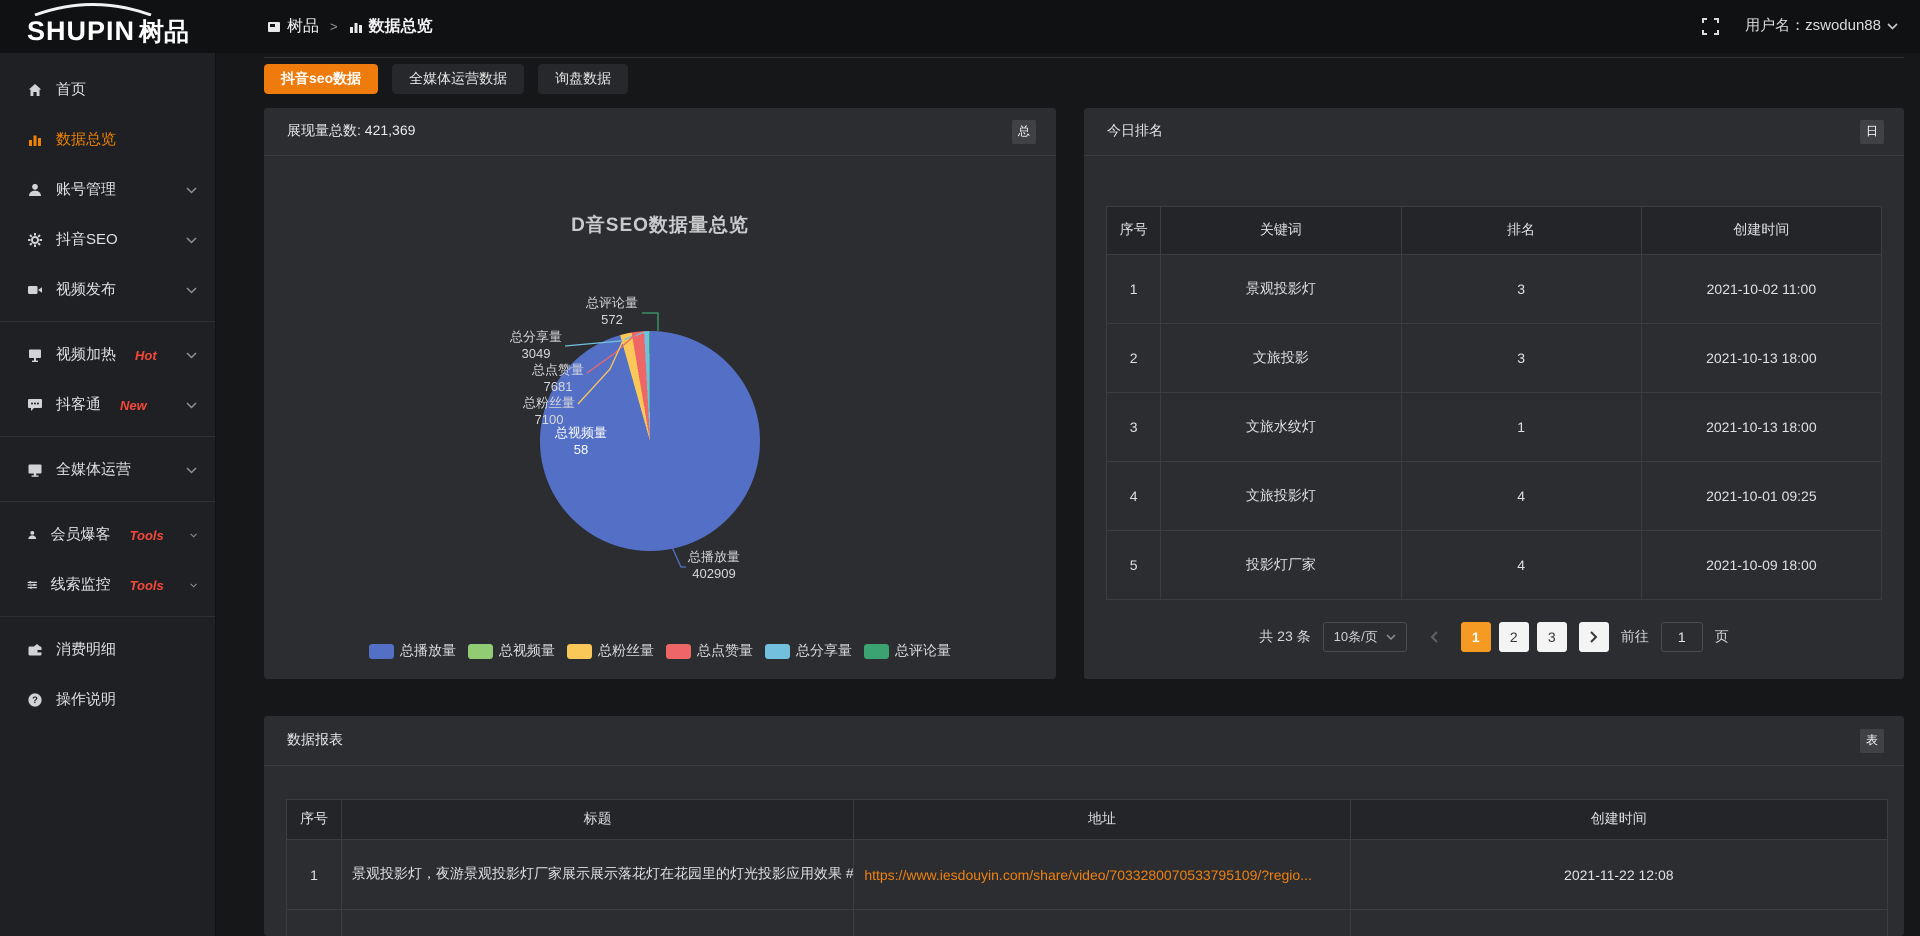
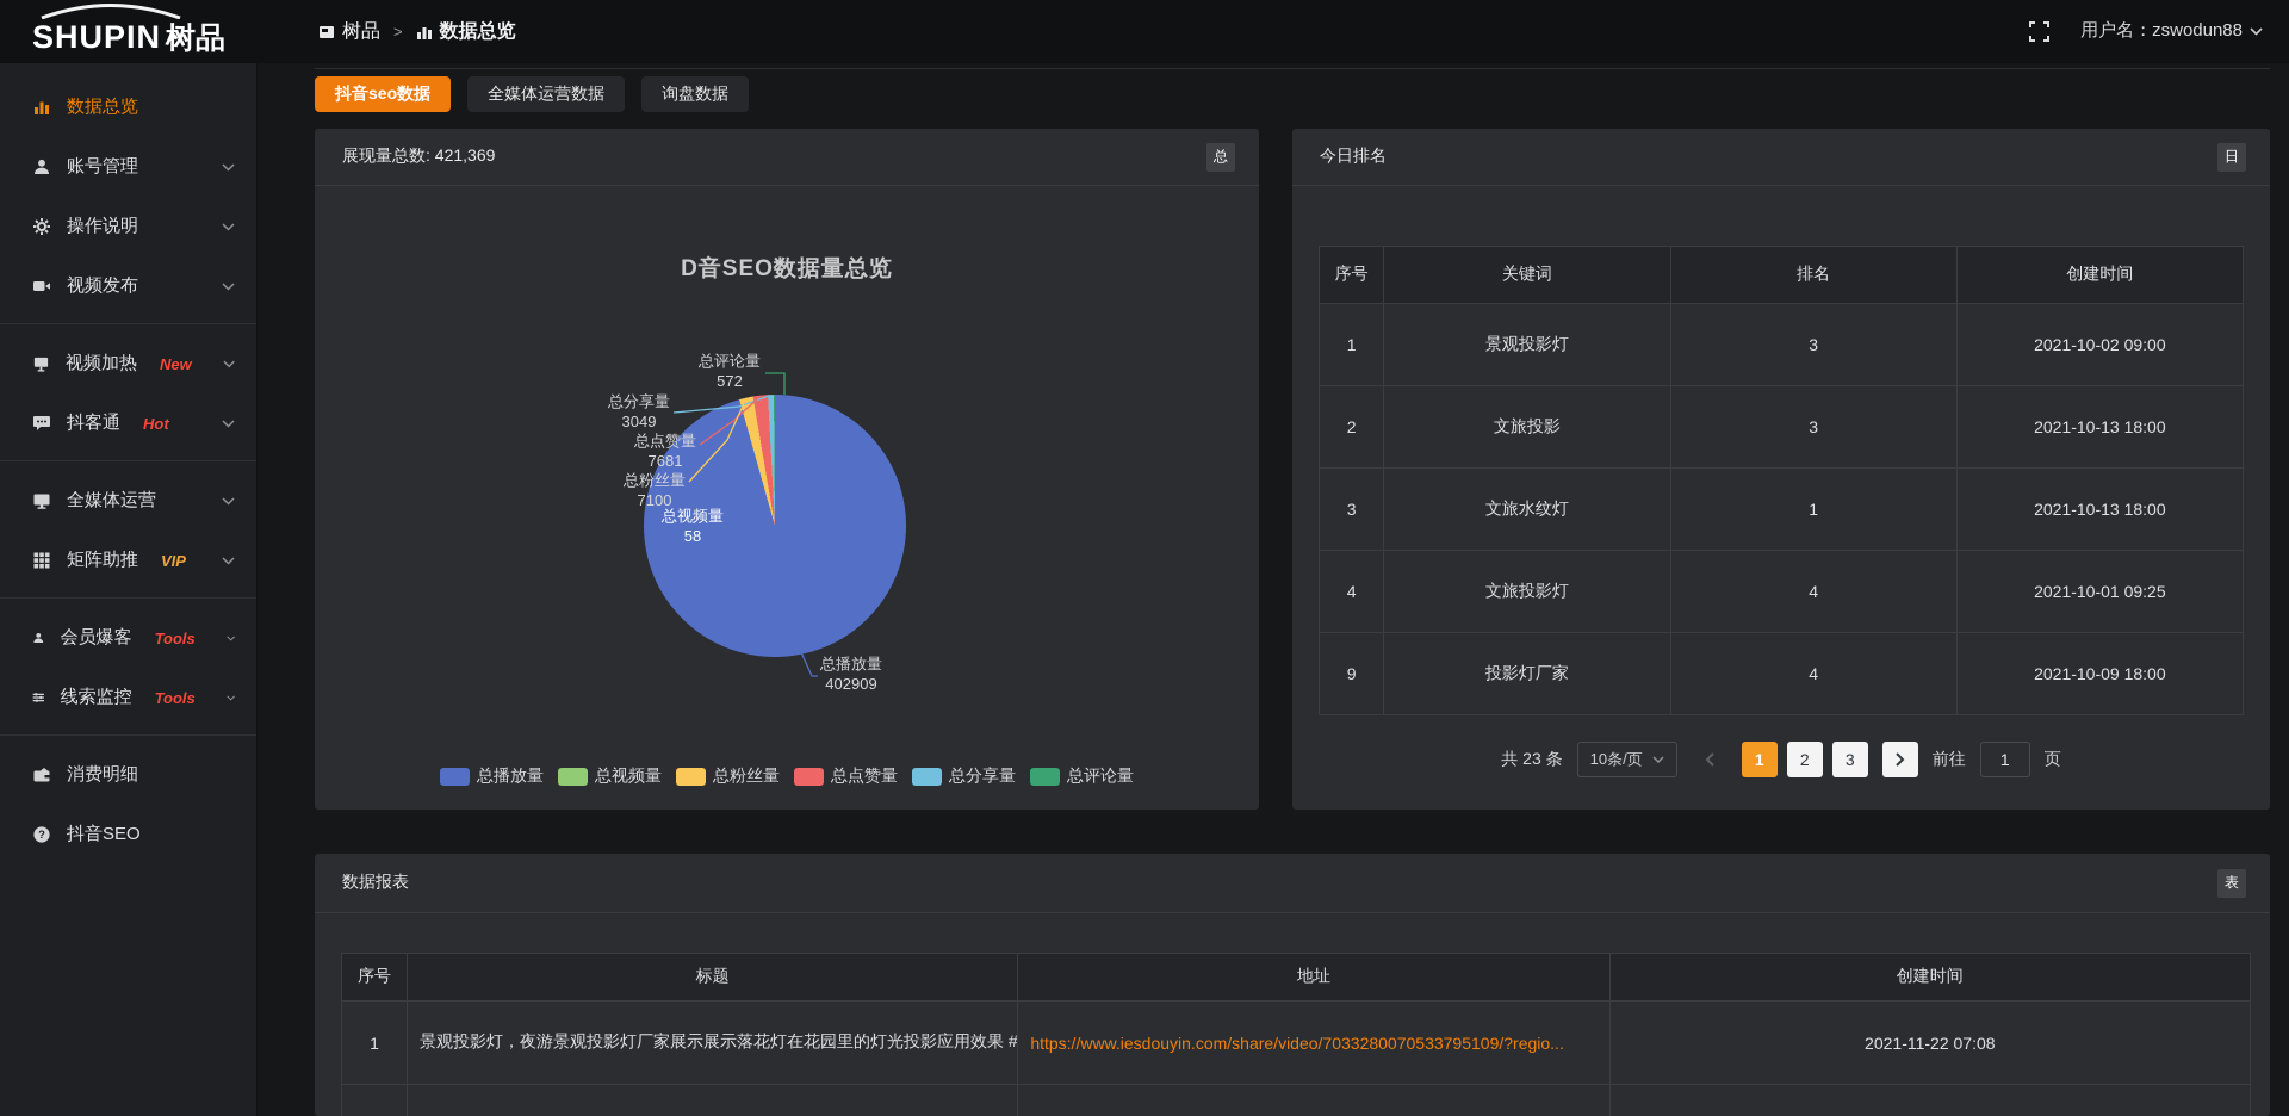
  SHUPIN
  树品
  树品
  >
  数据总览
  用户名：zswodun88
- 首页
  数据总览
  账号管理
- 抖音SEO
+ 操作说明
  视频发布
  视频加热
- Hot
+ New
  抖客通
- New
+ Hot
  全媒体运营
+ 矩阵助推
+ VIP
  会员爆客
  Tools
  线索监控
  Tools
  消费明细
  ?
- 操作说明
+ 抖音SEO
  抖音seo数据
  全媒体运营数据
  询盘数据
  展现量总数: 421,369
  总
  D音SEO数据量总览
  总评论量
  572
  总分享量
  3049
  总点赞量
  7681
  总粉丝量
  7100
  总视频量
  58
  总播放量
  402909
  总播放量
  总视频量
  总粉丝量
  总点赞量
  总分享量
  总评论量
  今日排名
  日
  序号	关键词	排名	创建时间
- 1	景观投影灯	3	2021-10-02 11:00
+ 1	景观投影灯	3	2021-10-02 09:00
  2	文旅投影	3	2021-10-13 18:00
  3	文旅水纹灯	1	2021-10-13 18:00
  4	文旅投影灯	4	2021-10-01 09:25
- 5	投影灯厂家	4	2021-10-09 18:00
+ 9	投影灯厂家	4	2021-10-09 18:00
  共 23 条
  10条/页
  1
  2
  3
  前往
  1
  页
  数据报表
  表
  序号	标题	地址	创建时间
- 1	景观投影灯，夜游景观投影灯厂家展示展示落花灯在花园里的灯光投影应用效果 #	https://www.iesdouyin.com/share/video/7033280070533795109/?regio...	2021-11-22 12:08
+ 1	景观投影灯，夜游景观投影灯厂家展示展示落花灯在花园里的灯光投影应用效果 #	https://www.iesdouyin.com/share/video/7033280070533795109/?regio...	2021-11-22 07:08
